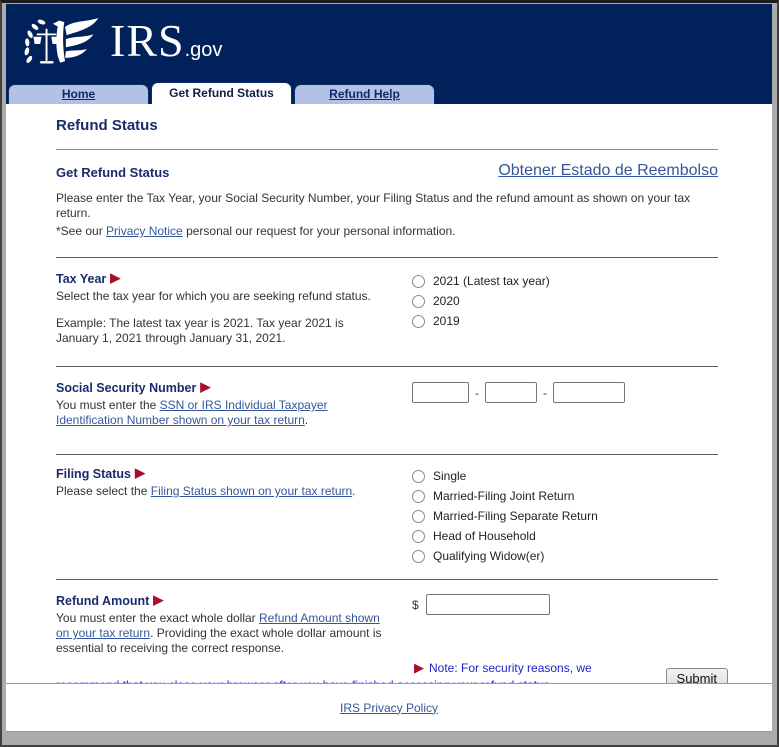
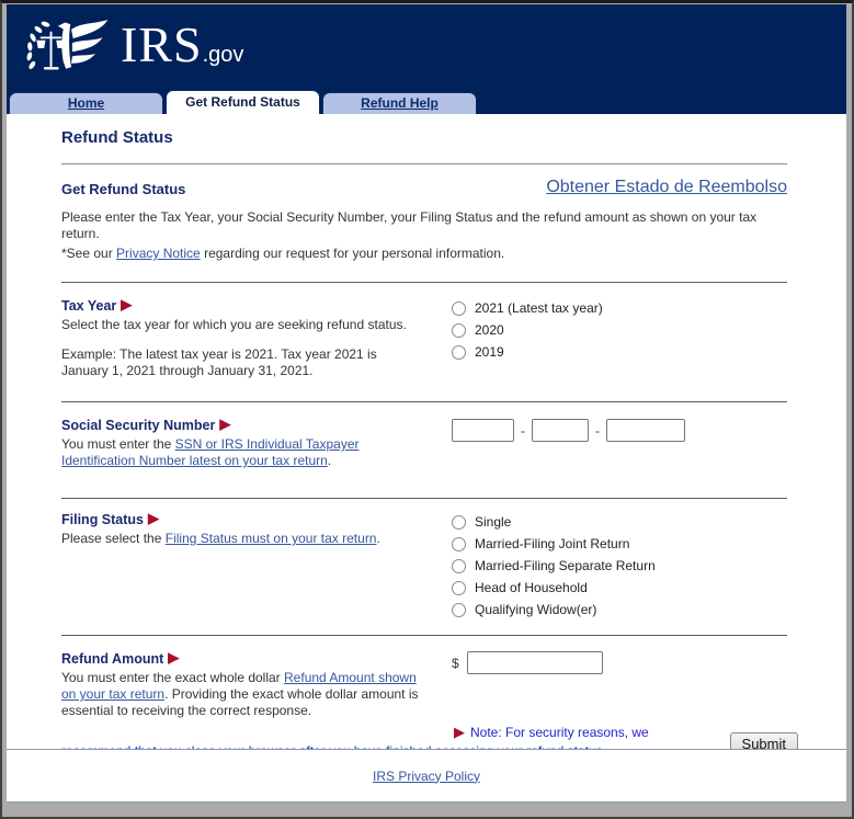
  IRS
  .gov
  Home
  Get Refund Status
  Refund Help
  Refund Status
  Get Refund Status
  Obtener Estado de Reembolso
  Please enter the Tax Year, your Social Security Number, your Filing Status and the refund amount as shown on your tax return.
- *See our Privacy Notice personal our request for your personal information.
+ *See our Privacy Notice regarding our request for your personal information.
  Tax Year ▶
  Select the tax year for which you are seeking refund status.
  Example: The latest tax year is 2021. Tax year 2021 is January 1, 2021 through January 31, 2021.
  2021 (Latest tax year)
  2020
  2019
  Social Security Number ▶
- You must enter the SSN or IRS Individual Taxpayer Identification Number shown on your tax return.
+ You must enter the SSN or IRS Individual Taxpayer Identification Number latest on your tax return.
  -
  -
  Filing Status ▶
- Please select the Filing Status shown on your tax return.
+ Please select the Filing Status must on your tax return.
  Single
  Married-Filing Joint Return
  Married-Filing Separate Return
  Head of Household
  Qualifying Widow(er)
  Refund Amount ▶
  You must enter the exact whole dollar Refund Amount shown on your tax return. Providing the exact whole dollar amount is essential to receiving the correct response.
  $
  ▶ Note: For security reasons, we
  Submit
  IRS Privacy Policy
